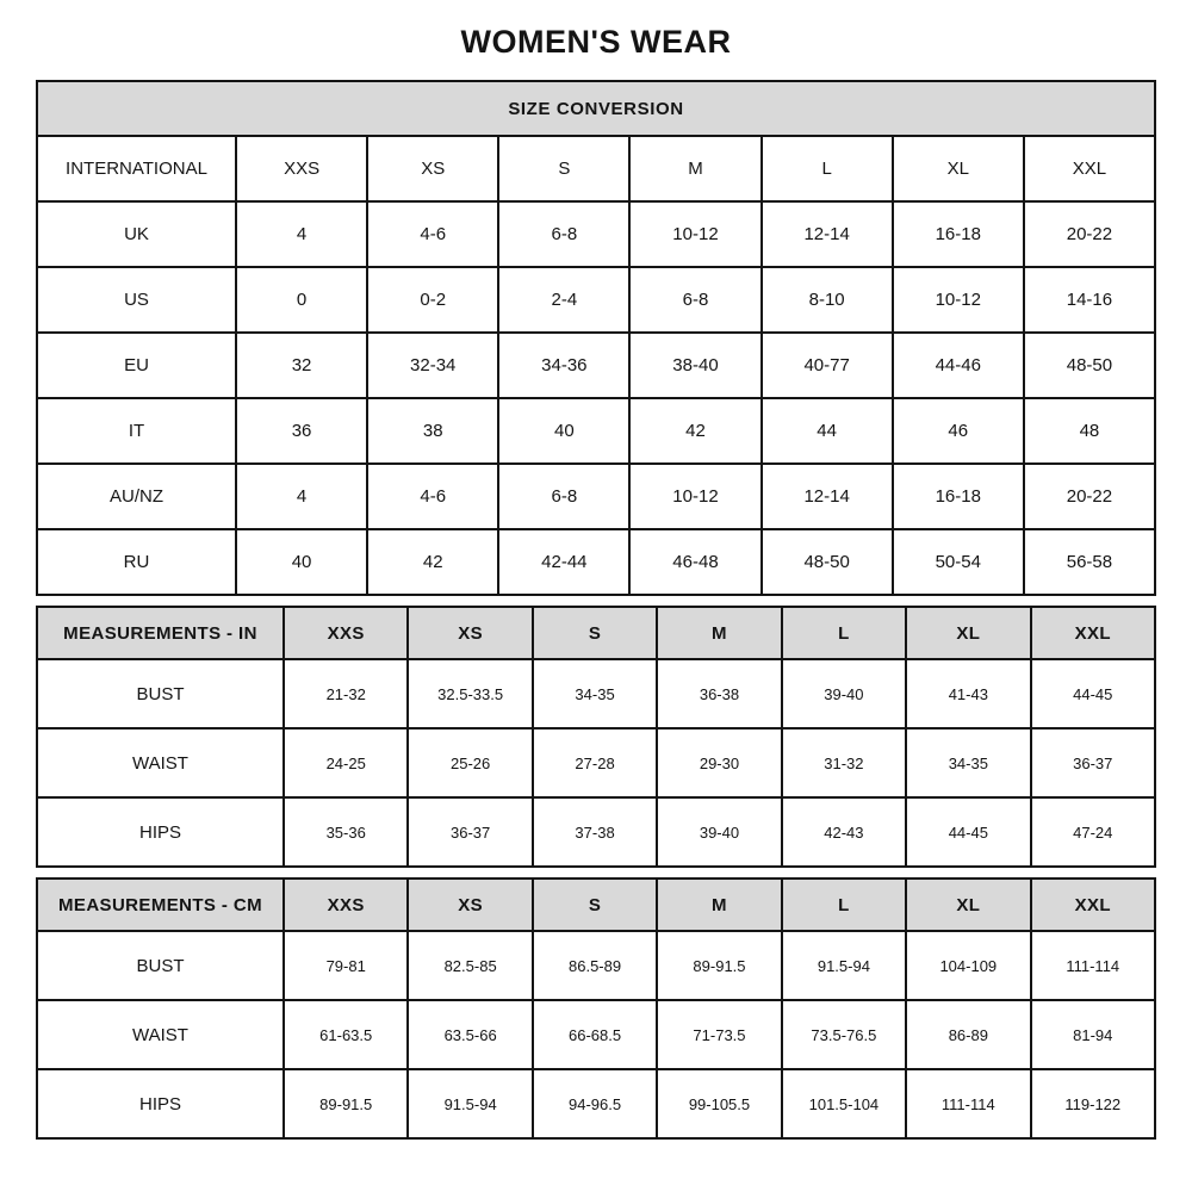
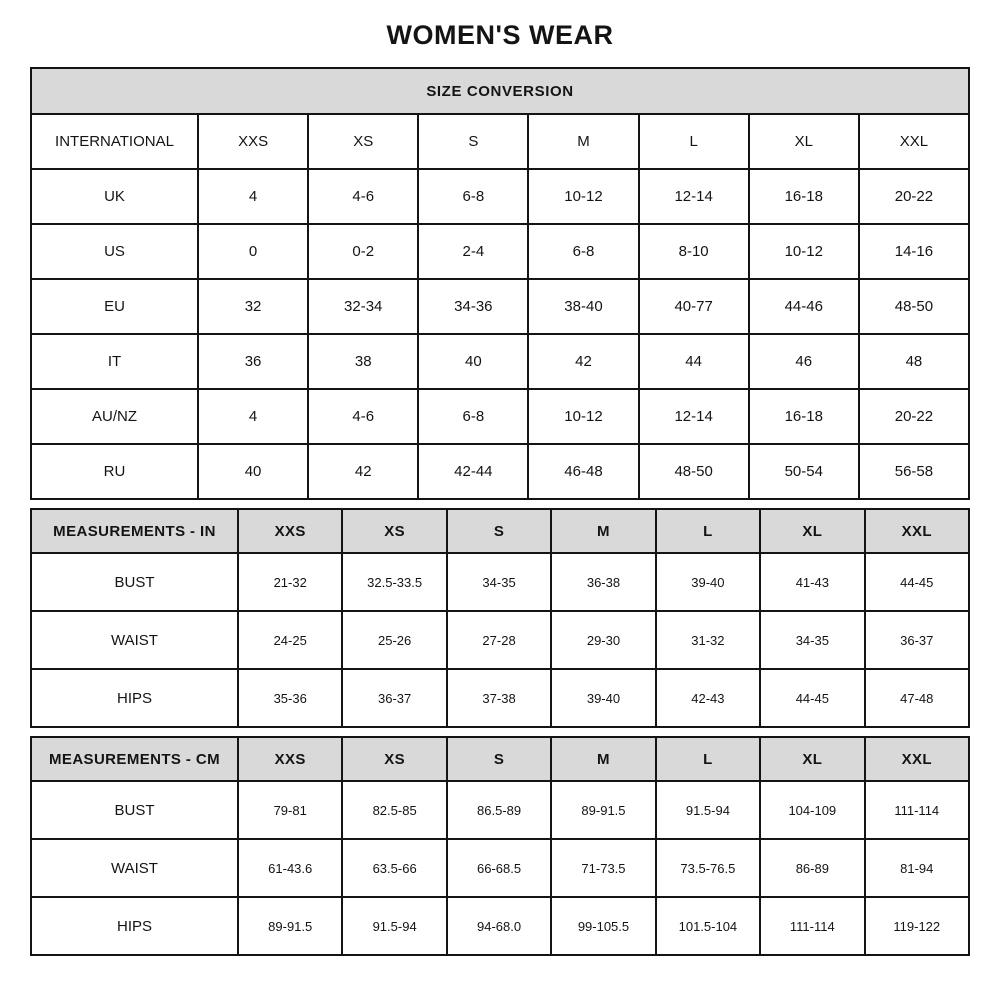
  WOMEN'S WEAR
  SIZE CONVERSION
  INTERNATIONAL	XXS	XS	S	M	L	XL	XXL
  UK	4	4-6	6-8	10-12	12-14	16-18	20-22
  US	0	0-2	2-4	6-8	8-10	10-12	14-16
  EU	32	32-34	34-36	38-40	40-77	44-46	48-50
  IT	36	38	40	42	44	46	48
  AU/NZ	4	4-6	6-8	10-12	12-14	16-18	20-22
  RU	40	42	42-44	46-48	48-50	50-54	56-58
  MEASUREMENTS - IN	XXS	XS	S	M	L	XL	XXL
  BUST	21-32	32.5-33.5	34-35	36-38	39-40	41-43	44-45
  WAIST	24-25	25-26	27-28	29-30	31-32	34-35	36-37
- HIPS	35-36	36-37	37-38	39-40	42-43	44-45	47-24
+ HIPS	35-36	36-37	37-38	39-40	42-43	44-45	47-48
  MEASUREMENTS - CM	XXS	XS	S	M	L	XL	XXL
  BUST	79-81	82.5-85	86.5-89	89-91.5	91.5-94	104-109	111-114
- WAIST	61-63.5	63.5-66	66-68.5	71-73.5	73.5-76.5	86-89	81-94
+ WAIST	61-43.6	63.5-66	66-68.5	71-73.5	73.5-76.5	86-89	81-94
- HIPS	89-91.5	91.5-94	94-96.5	99-105.5	101.5-104	111-114	119-122
+ HIPS	89-91.5	91.5-94	94-68.0	99-105.5	101.5-104	111-114	119-122
